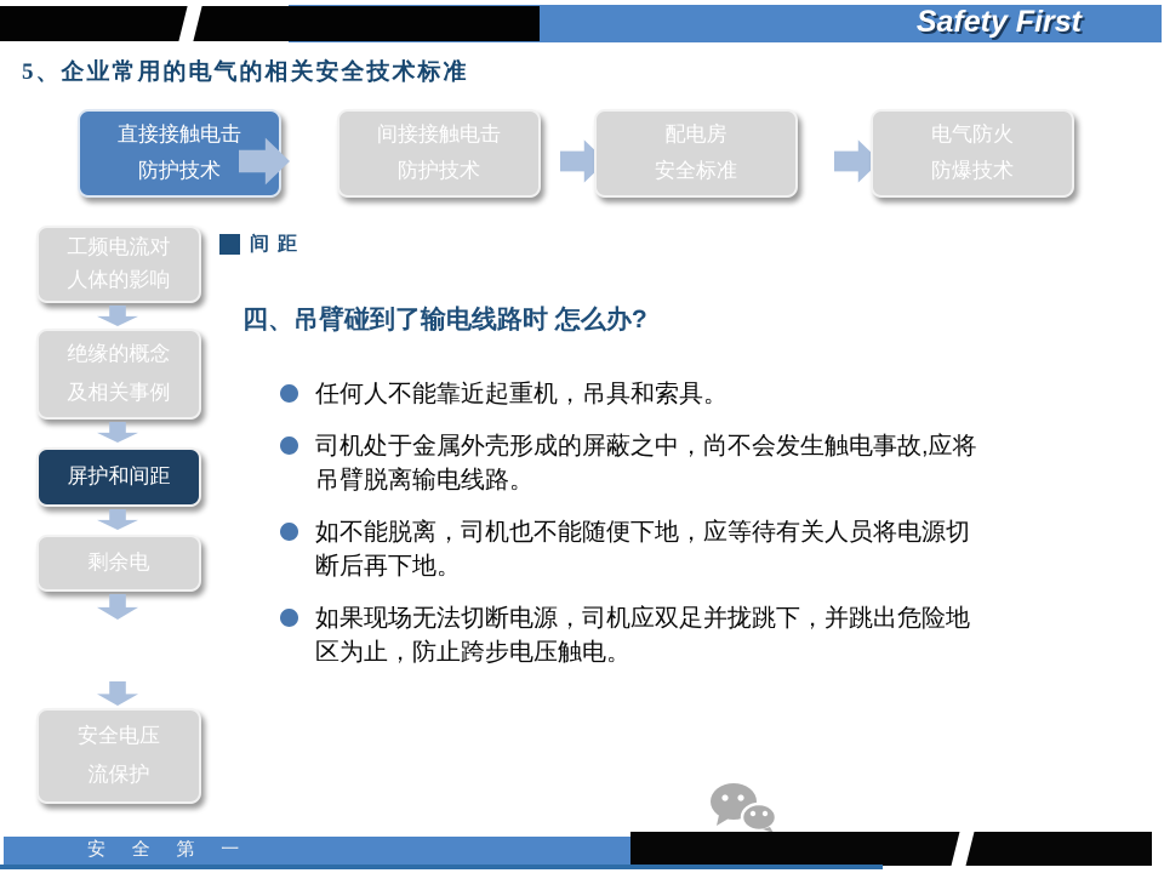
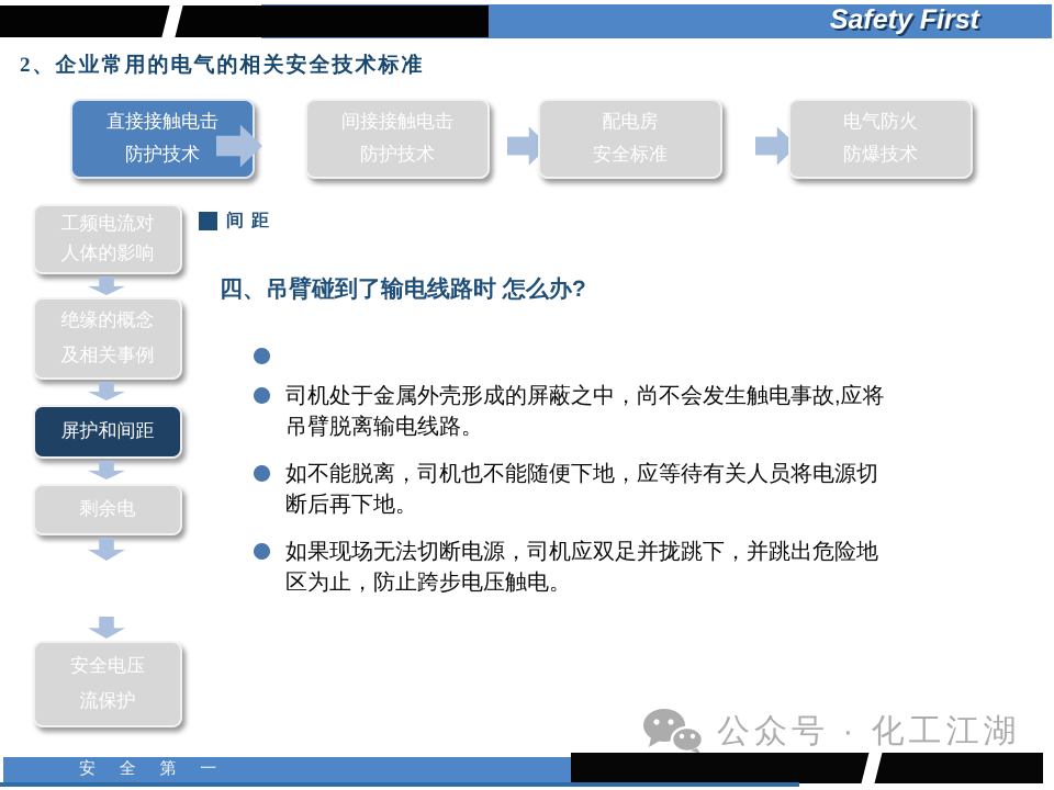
  Safety First
- 5、企业常用的电气的相关安全技术标准
+ 2、企业常用的电气的相关安全技术标准
  直接接触电击
  防护技术
  间接接触电击
  防护技术
  配电房
  安全标准
  电气防火
  防爆技术
  工频电流对
  人体的影响
  绝缘的概念
  及相关事例
  屏护和间距
  剩余电
  安全电压
  流保护
  间距
  四、吊臂碰到了输电线路时 怎么办?
- 任何人不能靠近起重机，吊具和索具。
  司机处于金属外壳形成的屏蔽之中，尚不会发生触电事故,应将
  吊臂脱离输电线路。
  如不能脱离，司机也不能随便下地，应等待有关人员将电源切
  断后再下地。
  如果现场无法切断电源，司机应双足并拢跳下，并跳出危险地
  区为止，防止跨步电压触电。
+ 公众号 · 化工江湖
  安 全 第 一
